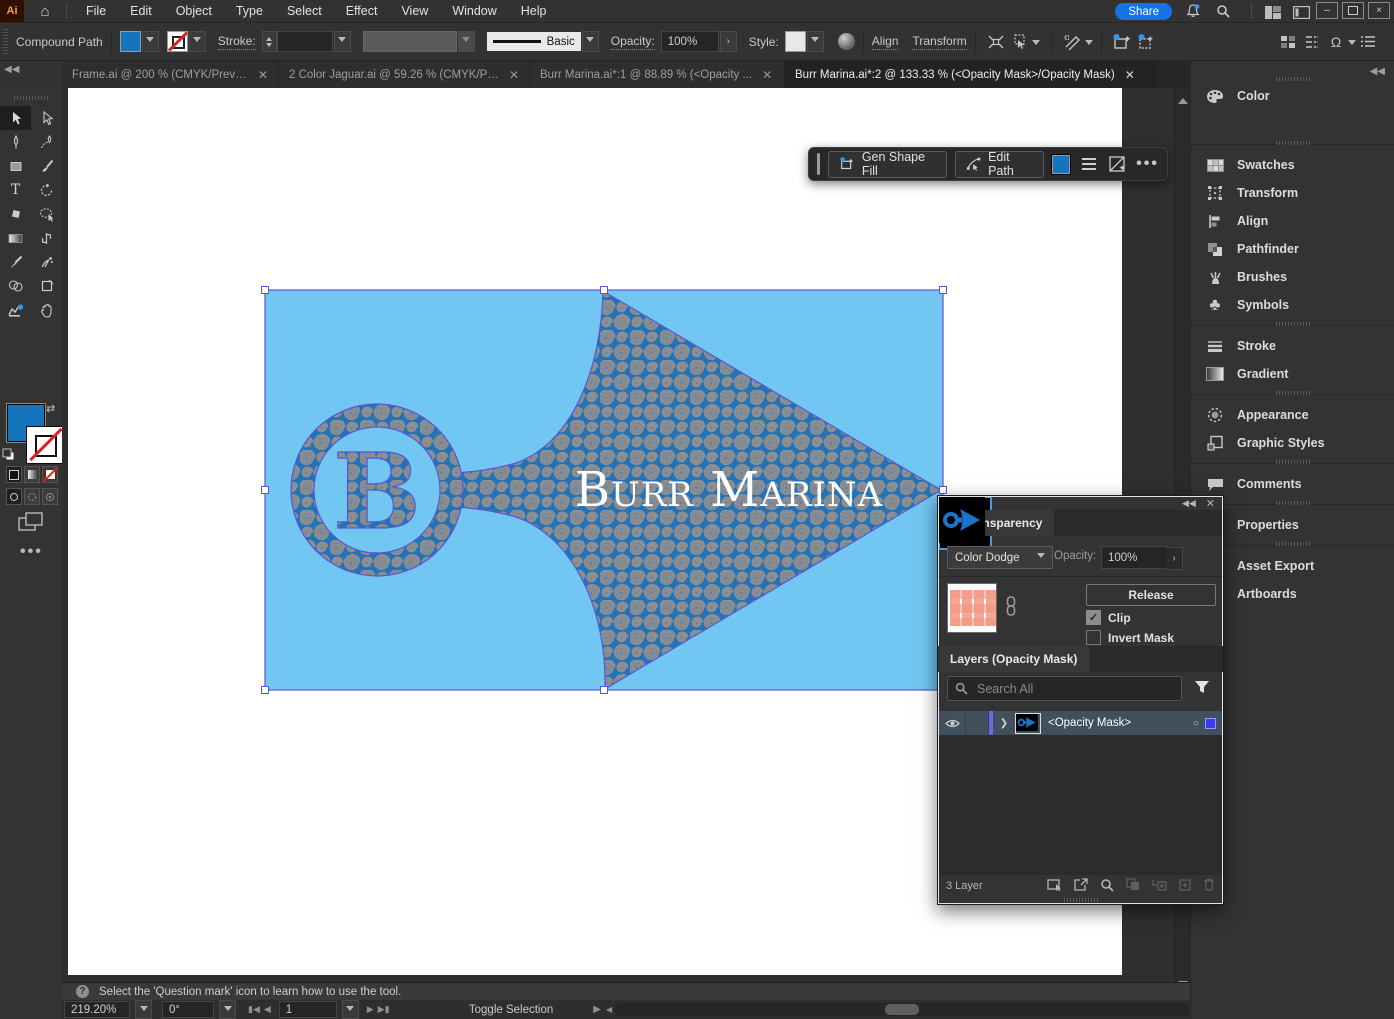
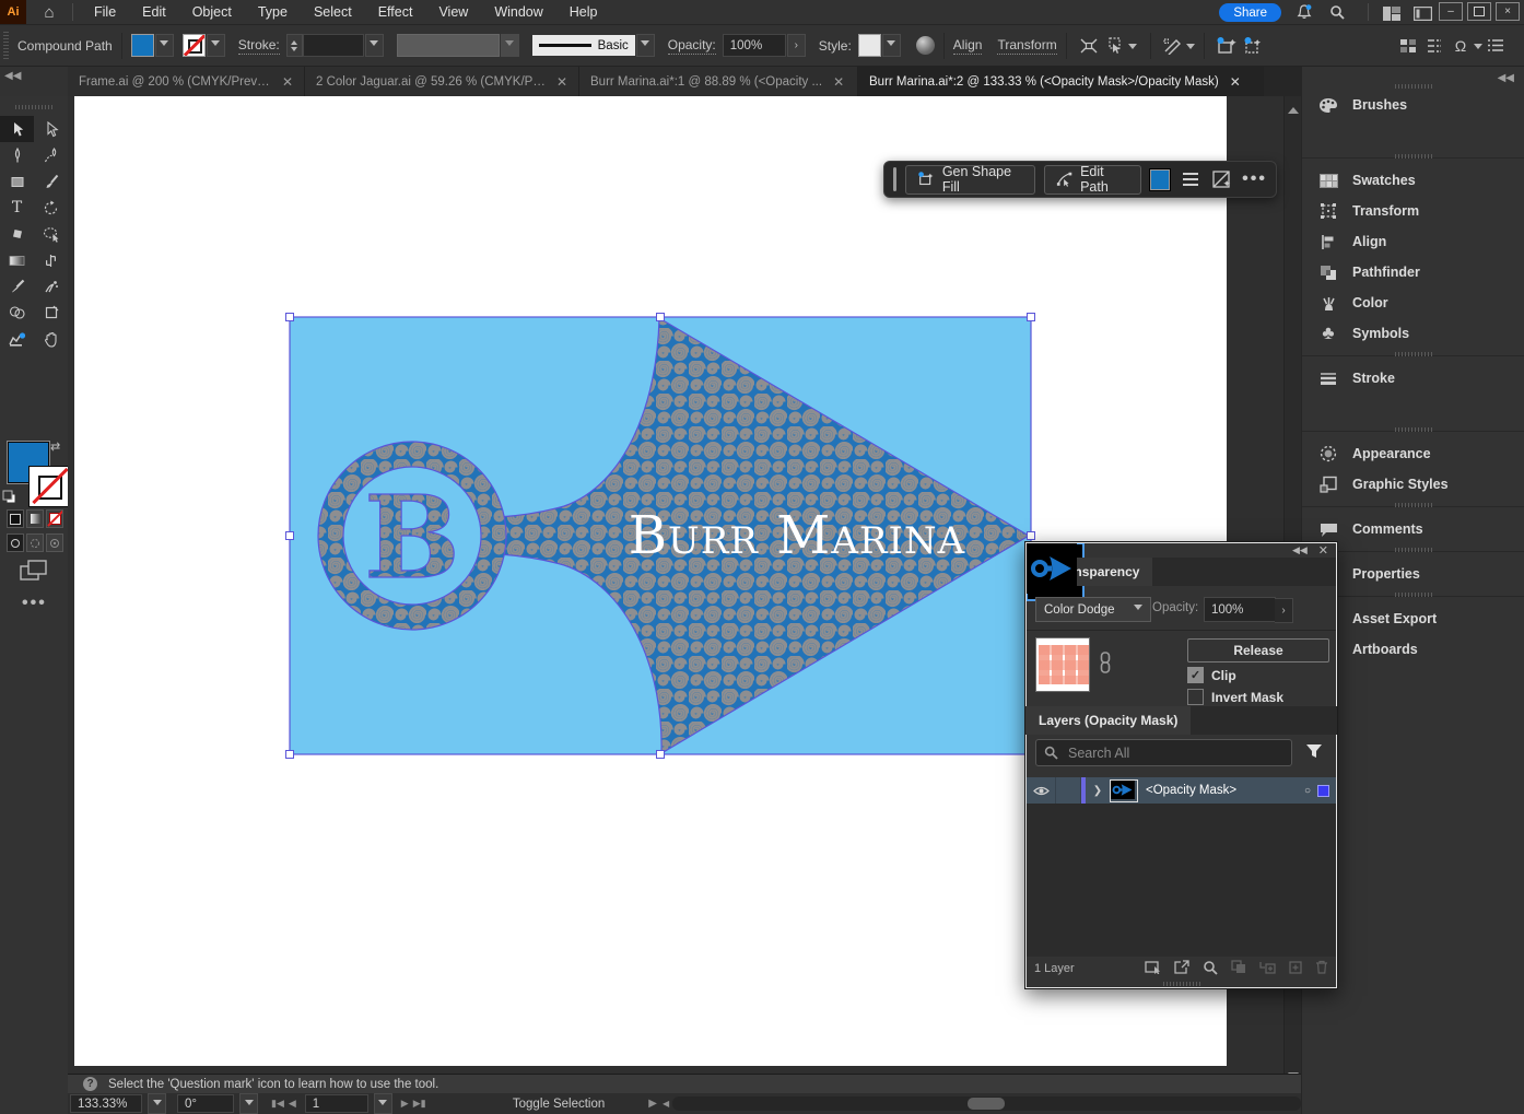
  Ai
  ⌂
  File
  Edit
  Object
  Type
  Select
  Effect
  View
  Window
  Help
  Share
  –
  ×
  Compound Path
  Stroke:
  Basic
  Opacity:
  100%
  ›
  Style:
  Align
  Transform
  Ω
  ◀◀
  Frame.ai @ 200 % (CMYK/Previe.
  ✕
  2 Color Jaguar.ai @ 59.26 % (CMYK/Pre
  ✕
  Burr Marina.ai*:1 @ 88.89 % (<Opacity ...
  ✕
  Burr Marina.ai*:2 @ 133.33 % (<Opacity Mask>/Opacity Mask)
  ✕
  T
  ⇄
  •••
  B
  Burr Marina
  Gen Shape Fill
  Edit Path
  •••
  ◀◀
- Color
+ Brushes
  Swatches
  Transform
  Align
  Pathfinder
- Brushes
+ Color
  ♣
  Symbols
  Stroke
- Gradient
  Appearance
  Graphic Styles
  Comments
  Properties
  Asset Export
  Artboards
  ◀◀
  ✕
  nsparency
  Color Dodge
  Opacity:
  100%
  ›
  Release
  ✓
  Clip
  Invert Mask
  Layers (Opacity Mask)
  Search All
  ❯
  <Opacity Mask>
  ○
- 3 Layer
+ 1 Layer
  ?
  Select the 'Question mark' icon to learn how to use the tool.
- 219.20%
+ 133.33%
  0°
  ▮◀
  ◀
  1
  ▶
  ▶▮
  Toggle Selection
  ▶
  ◀
